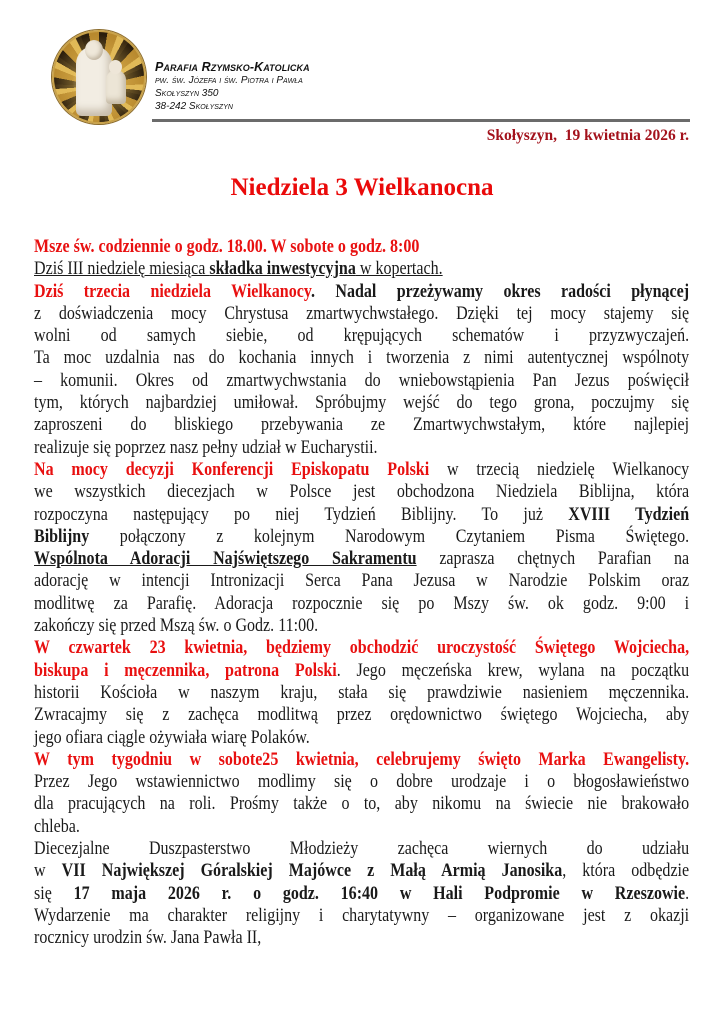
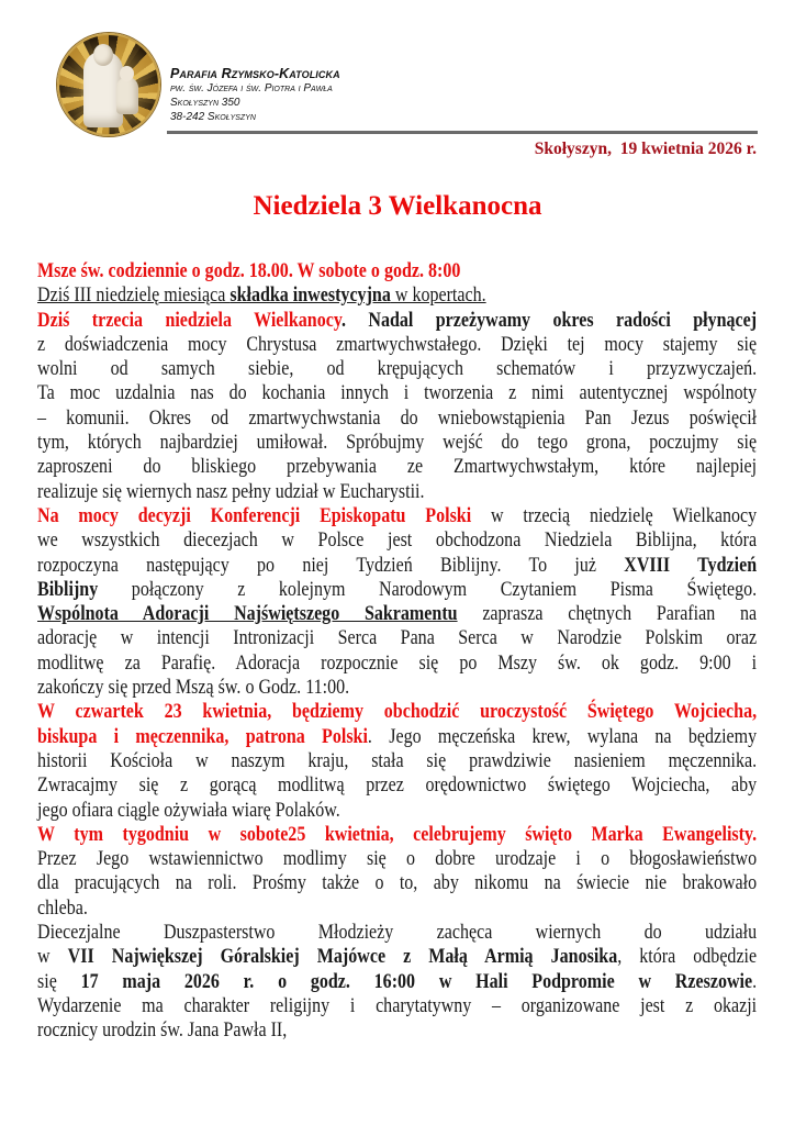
  Parafia Rzymsko-Katolicka
  pw. św. Józefa i św. Piotra i Pawła
  Skołyszyn 350
  38-242 Skołyszyn
  Skołyszyn, 19 kwietnia 2026 r.
  Niedziela 3 Wielkanocna
  Msze św. codziennie o godz. 18.00. W sobote o godz. 8:00
  Dziś III niedzielę miesiąca składka inwestycyjna w kopertach.
  Dziś trzecia niedziela Wielkanocy. Nadal przeżywamy okres radości płynącej
  z doświadczenia mocy Chrystusa zmartwychwstałego. Dzięki tej mocy stajemy się
  wolni od samych siebie, od krępujących schematów i przyzwyczajeń.
  Ta moc uzdalnia nas do kochania innych i tworzenia z nimi autentycznej wspólnoty
  – komunii. Okres od zmartwychwstania do wniebowstąpienia Pan Jezus poświęcił
  tym, których najbardziej umiłował. Spróbujmy wejść do tego grona, poczujmy się
  zaproszeni do bliskiego przebywania ze Zmartwychwstałym, które najlepiej
- realizuje się poprzez nasz pełny udział w Eucharystii.
+ realizuje się wiernych nasz pełny udział w Eucharystii.
  Na mocy decyzji Konferencji Episkopatu Polski w trzecią niedzielę Wielkanocy
  we wszystkich diecezjach w Polsce jest obchodzona Niedziela Biblijna, która
  rozpoczyna następujący po niej Tydzień Biblijny. To już XVIII Tydzień
  Biblijny połączony z kolejnym Narodowym Czytaniem Pisma Świętego.
  Wspólnota Adoracji Najświętszego Sakramentu zaprasza chętnych Parafian na
- adorację w intencji Intronizacji Serca Pana Jezusa w Narodzie Polskim oraz
+ adorację w intencji Intronizacji Serca Pana Serca w Narodzie Polskim oraz
  modlitwę za Parafię. Adoracja rozpocznie się po Mszy św. ok godz. 9:00 i
  zakończy się przed Mszą św. o Godz. 11:00.
  W czwartek 23 kwietnia, będziemy obchodzić uroczystość Świętego Wojciecha,
- biskupa i męczennika, patrona Polski. Jego męczeńska krew, wylana na początku
+ biskupa i męczennika, patrona Polski. Jego męczeńska krew, wylana na będziemy
  historii Kościoła w naszym kraju, stała się prawdziwie nasieniem męczennika.
- Zwracajmy się z zachęca modlitwą przez orędownictwo świętego Wojciecha, aby
+ Zwracajmy się z gorącą modlitwą przez orędownictwo świętego Wojciecha, aby
  jego ofiara ciągle ożywiała wiarę Polaków.
  W tym tygodniu w sobote25 kwietnia, celebrujemy święto Marka Ewangelisty.
  Przez Jego wstawiennictwo modlimy się o dobre urodzaje i o błogosławieństwo
  dla pracujących na roli. Prośmy także o to, aby nikomu na świecie nie brakowało
  chleba.
  Diecezjalne Duszpasterstwo Młodzieży zachęca wiernych do udziału
  w VII Największej Góralskiej Majówce z Małą Armią Janosika, która odbędzie
- się 17 maja 2026 r. o godz. 16:40 w Hali Podpromie w Rzeszowie.
+ się 17 maja 2026 r. o godz. 16:00 w Hali Podpromie w Rzeszowie.
  Wydarzenie ma charakter religijny i charytatywny – organizowane jest z okazji
  rocznicy urodzin św. Jana Pawła II,
